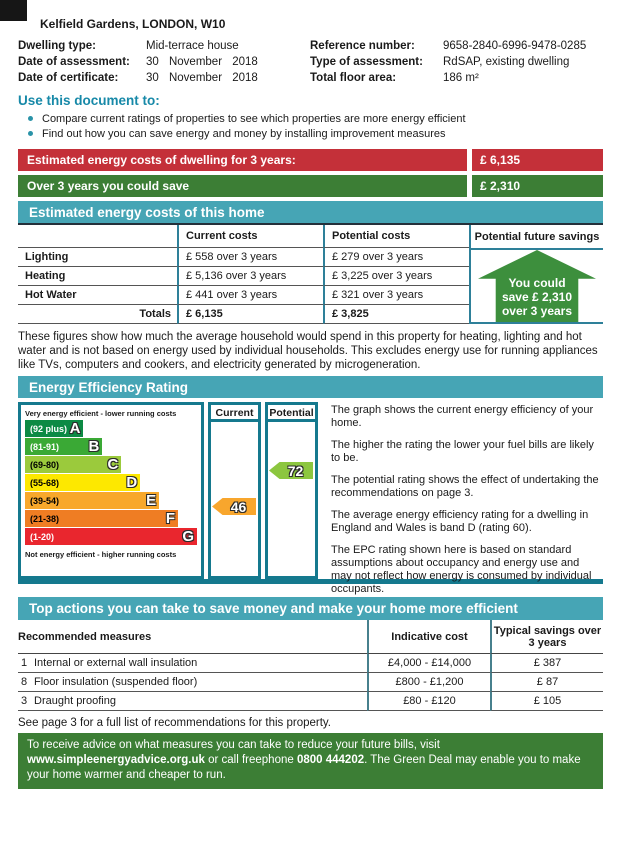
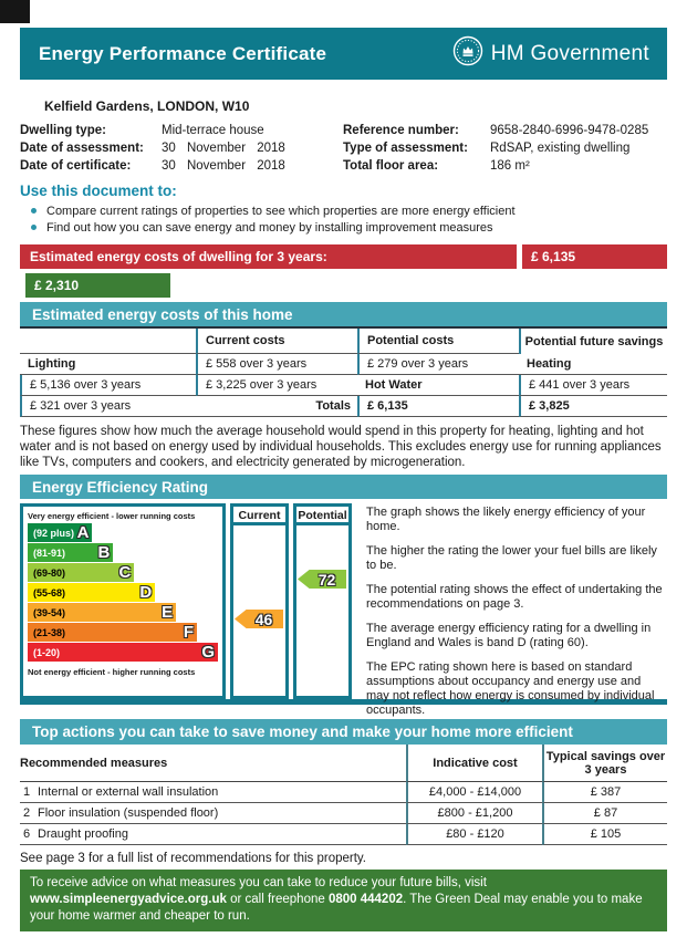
+ Energy Performance Certificate
+ HM Government
  Kelfield Gardens, LONDON, W10
  Dwelling type:
  Mid-terrace house
  Date of assessment:
  30 November 2018
  Date of certificate:
  30 November 2018
  Reference number:
  9658-2840-6996-9478-0285
  Type of assessment:
  RdSAP, existing dwelling
  Total floor area:
  186 m²
  Use this document to:
  Compare current ratings of properties to see which properties are more energy efficient
  Find out how you can save energy and money by installing improvement measures
  Estimated energy costs of dwelling for 3 years:
  £ 6,135
- Over 3 years you could save
  £ 2,310
  Estimated energy costs of this home
  Current costs
  Potential costs
  Potential future savings
- You could
- save £ 2,310
- over 3 years
  Lighting
  £ 558 over 3 years
  £ 279 over 3 years
  Heating
  £ 5,136 over 3 years
  £ 3,225 over 3 years
  Hot Water
  £ 441 over 3 years
  £ 321 over 3 years
  Totals
  £ 6,135
  £ 3,825
  These figures show how much the average household would spend in this property for heating, lighting and hot water and is not based on energy used by individual households. This excludes energy use for running appliances like TVs, computers and cookers, and electricity generated by microgeneration.
  Energy Efficiency Rating
  Very energy efficient - lower running costs
  (92 plus)
  A
  (81-91)
  B
  (69-80)
  C
  (55-68)
  D
  (39-54)
  E
  (21-38)
  F
  (1-20)
  G
  Not energy efficient - higher running costs
  Current
  46
  Potential
  72
- The graph shows the current energy efficiency of your home.
+ The graph shows the likely energy efficiency of your home.
  The higher the rating the lower your fuel bills are likely to be.
  The potential rating shows the effect of undertaking the recommendations on page 3.
  The average energy efficiency rating for a dwelling in England and Wales is band D (rating 60).
  The EPC rating shown here is based on standard assumptions about occupancy and energy use and may not reflect how energy is consumed by individual occupants.
  Top actions you can take to save money and make your home more efficient
  Recommended measures
  Indicative cost
  Typical savings over 3 years
  1
  Internal or external wall insulation
  £4,000 - £14,000
  £ 387
- 8
+ 2
  Floor insulation (suspended floor)
  £800 - £1,200
  £ 87
- 3
+ 6
  Draught proofing
  £80 - £120
  £ 105
  See page 3 for a full list of recommendations for this property.
  To receive advice on what measures you can take to reduce your future bills, visit www.simpleenergyadvice.org.uk or call freephone 0800 444202. The Green Deal may enable you to make your home warmer and cheaper to run.
